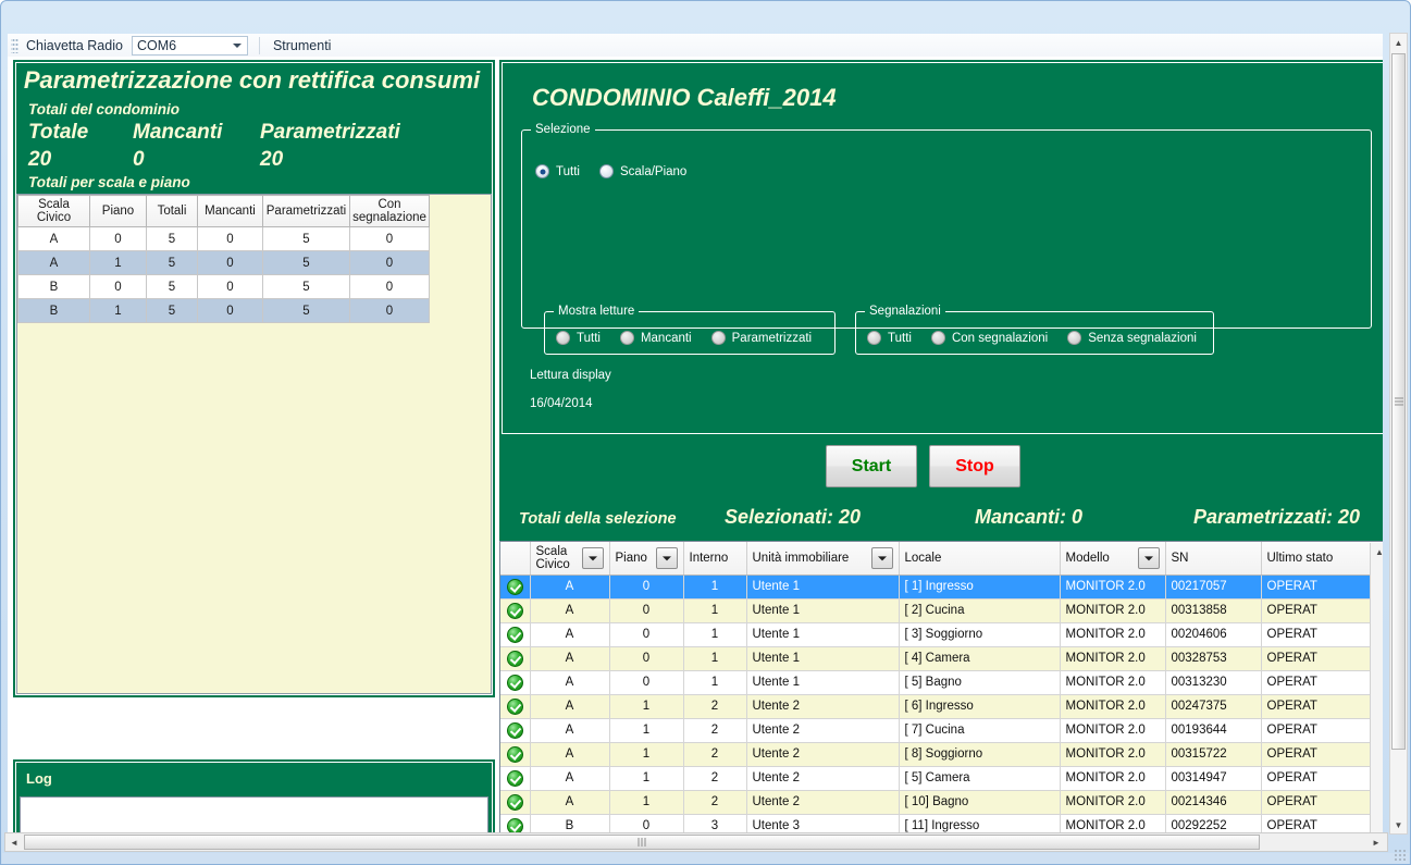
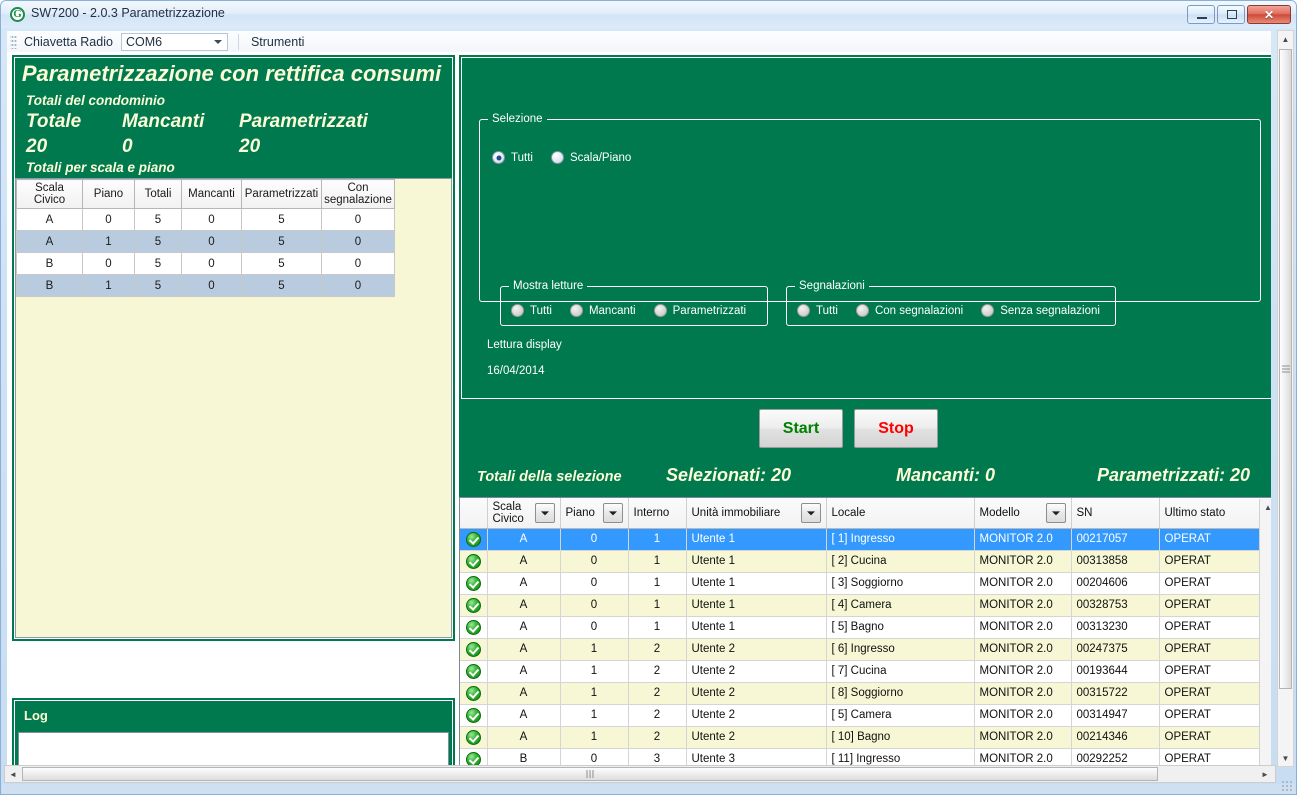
+ G
+ SW7200 - 2.0.3 Parametrizzazione
+ ✕
  Chiavetta Radio
  COM6
  Strumenti
  Parametrizzazione con rettifica consumi
  Totali del condominio
  Totale
  Mancanti
  Parametrizzati
  20
  0
  20
  Totali per scala e piano
  ScalaCivico	Piano	Totali	Mancanti	Parametrizzati	Consegnalazione
  A	0	5	0	5	0
  A	1	5	0	5	0
  B	0	5	0	5	0
  B	1	5	0	5	0
  Log
- CONDOMINIO Caleffi_2014
  Selezione
  Tutti
  Scala/Piano
  Mostra letture
  Tutti
  Mancanti
  Parametrizzati
  Segnalazioni
  Tutti
  Con segnalazioni
  Senza segnalazioni
  Lettura display
  16/04/2014
  Start
  Stop
  Totali della selezione
  Selezionati: 20
  Mancanti: 0
  Parametrizzati: 20
  	ScalaCivico	Piano	Interno	Unità immobiliare	Locale	Modello	SN	Ultimo stato
  	A	0	1	Utente 1	[ 1] Ingresso	MONITOR 2.0	00217057	OPERAT
  	A	0	1	Utente 1	[ 2] Cucina	MONITOR 2.0	00313858	OPERAT
  	A	0	1	Utente 1	[ 3] Soggiorno	MONITOR 2.0	00204606	OPERAT
  	A	0	1	Utente 1	[ 4] Camera	MONITOR 2.0	00328753	OPERAT
  	A	0	1	Utente 1	[ 5] Bagno	MONITOR 2.0	00313230	OPERAT
  	A	1	2	Utente 2	[ 6] Ingresso	MONITOR 2.0	00247375	OPERAT
  	A	1	2	Utente 2	[ 7] Cucina	MONITOR 2.0	00193644	OPERAT
  	A	1	2	Utente 2	[ 8] Soggiorno	MONITOR 2.0	00315722	OPERAT
  	A	1	2	Utente 2	[ 5] Camera	MONITOR 2.0	00314947	OPERAT
  	A	1	2	Utente 2	[ 10] Bagno	MONITOR 2.0	00214346	OPERAT
  	B	0	3	Utente 3	[ 11] Ingresso	MONITOR 2.0	00292252	OPERAT
  ▲
  ▲
  ▼
  ◄
  ►
